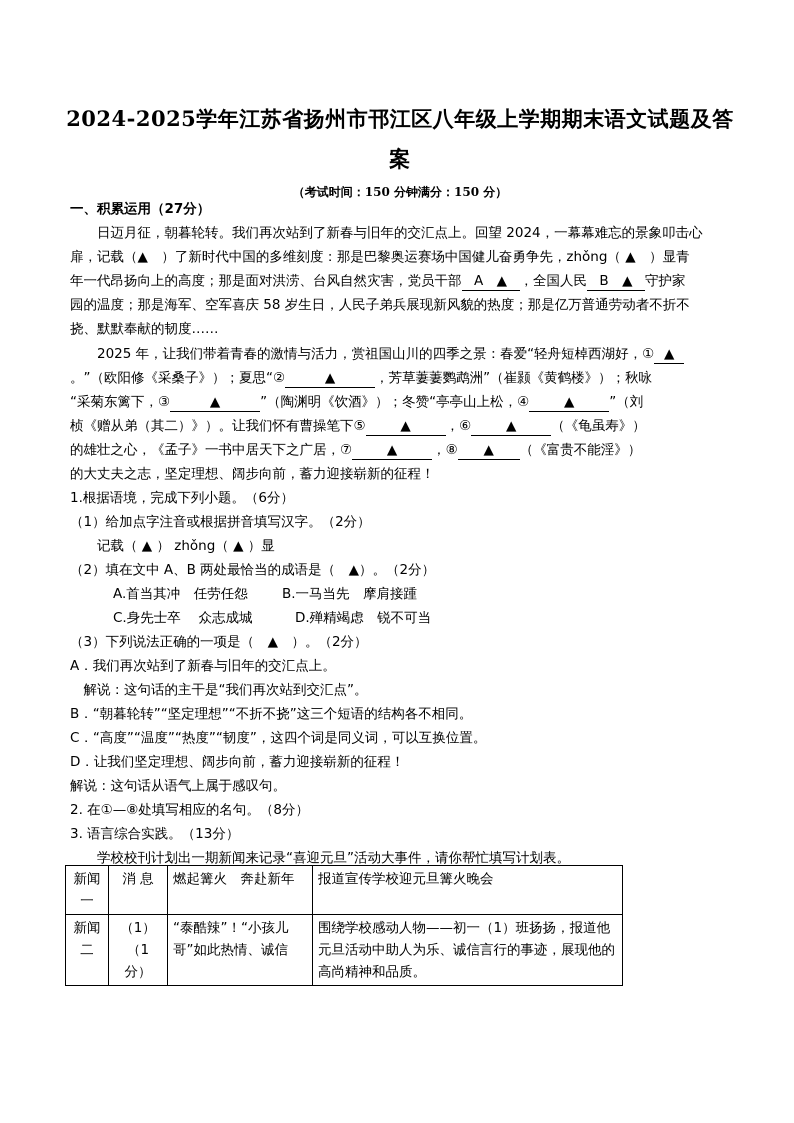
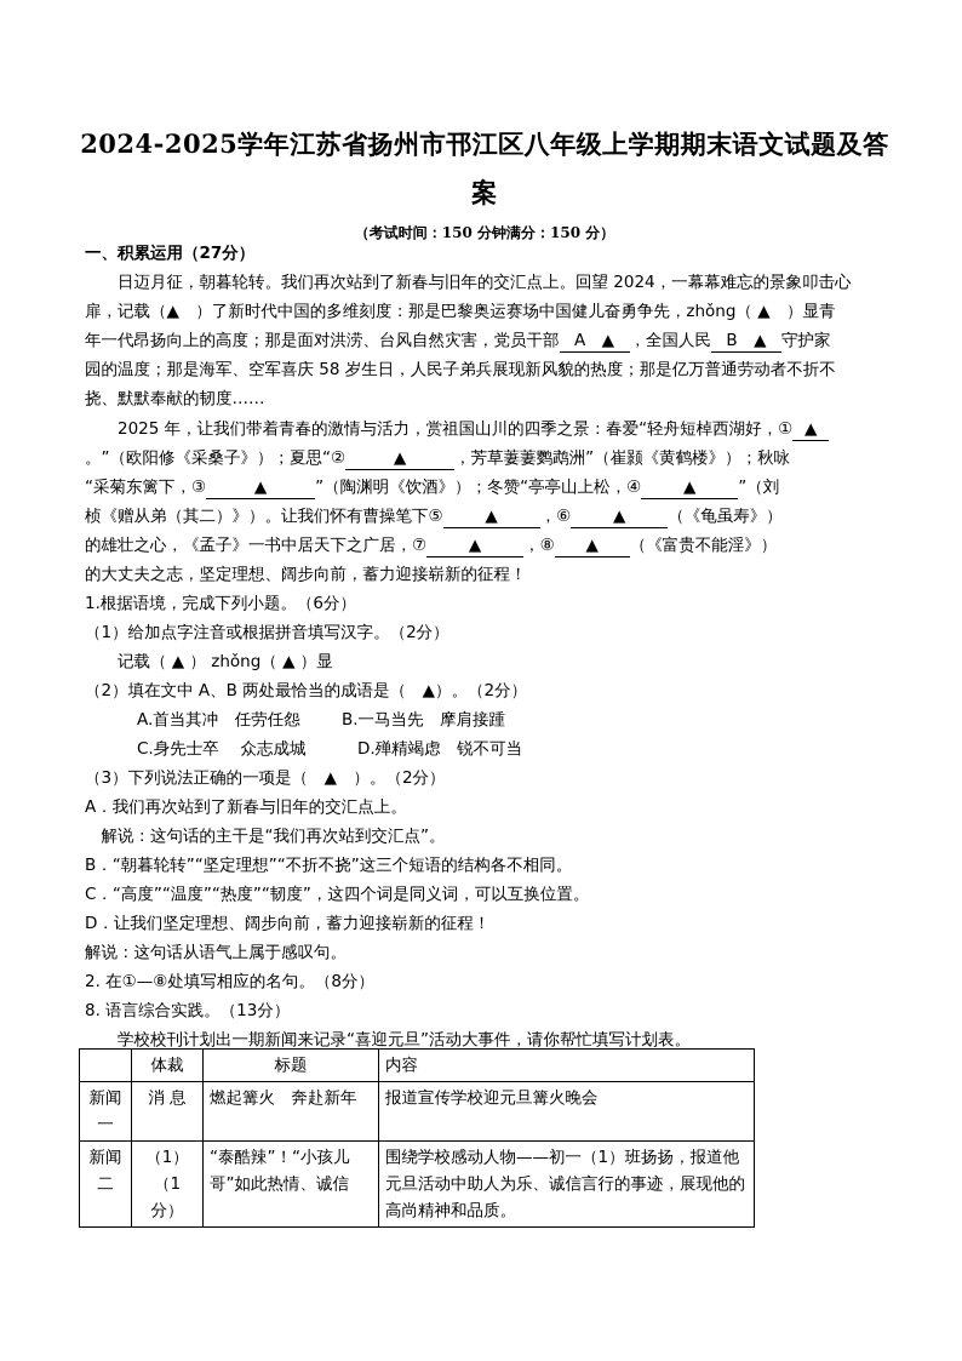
  2024-2025学年江苏省扬州市邗江区八年级上学期期末语文试题及答
  案
  （考试时间：150 分钟满分：150 分）
  一、积累运用（27分）
  日迈月征，朝暮轮转。我们再次站到了新春与旧年的交汇点上。回望 2024，一幕幕难忘的景象叩击心
  扉，记载（▲ ）了新时代中国的多维刻度：那是巴黎奥运赛场中国健儿奋勇争先，zhǒng（ ▲ ）显青
  年一代昂扬向上的高度；那是面对洪涝、台风自然灾害，党员干部 A ▲ ，全国人民 B ▲ 守护家
  园的温度；那是海军、空军喜庆 58 岁生日，人民子弟兵展现新风貌的热度；那是亿万普通劳动者不折不
  挠、默默奉献的韧度……
  2025 年，让我们带着青春的激情与活力，赏祖国山川的四季之景：春爱“轻舟短棹西湖好，① ▲
  。”（欧阳修《采桑子》）；夏思“② ▲ ，芳草萋萋鹦鹉洲”（崔颢《黄鹤楼》）；秋咏
  “采菊东篱下，③ ▲ ”（陶渊明《饮酒》）；冬赞“亭亭山上松，④ ▲ ”（刘
  桢《赠从弟（其二）》）。让我们怀有曹操笔下⑤ ▲ ，⑥ ▲ （《龟虽寿》）
  的雄壮之心，《孟子》一书中居天下之广居，⑦ ▲ ，⑧ ▲ （《富贵不能淫》）
  的大丈夫之志，坚定理想、阔步向前，蓄力迎接崭新的征程！
  1.根据语境，完成下列小题。（6分）
  （1）给加点字注音或根据拼音填写汉字。（2分）
  记载（ ▲ ） zhǒng（ ▲ ）显
  （2）填在文中 A、B 两处最恰当的成语是（ ▲）。（2分）
  A.首当其冲 任劳任怨
  B.一马当先 摩肩接踵
  C.身先士卒 众志成城
  D.殚精竭虑 锐不可当
  （3）下列说法正确的一项是（ ▲ ）。（2分）
  A．我们再次站到了新春与旧年的交汇点上。
  解说：这句话的主干是“我们再次站到交汇点”。
  B．“朝暮轮转”“坚定理想”“不折不挠”这三个短语的结构各不相同。
  C．“高度”“温度”“热度”“韧度”，这四个词是同义词，可以互换位置。
  D．让我们坚定理想、阔步向前，蓄力迎接崭新的征程！
  解说：这句话从语气上属于感叹句。
  2. 在①—⑧处填写相应的名句。（8分）
- 3. 语言综合实践。（13分）
+ 8. 语言综合实践。（13分）
  学校校刊计划出一期新闻来记录“喜迎元旦”活动大事件，请你帮忙填写计划表。
+ 	体裁	标题	内容
  新闻一	消 息	燃起篝火 奔赴新年	报道宣传学校迎元旦篝火晚会
  新闻二	（1）（1分）	“泰酷辣”！“小孩儿哥”如此热情、诚信	围绕学校感动人物——初一（1）班扬扬，报道他元旦活动中助人为乐、诚信言行的事迹，展现他的高尚精神和品质。
